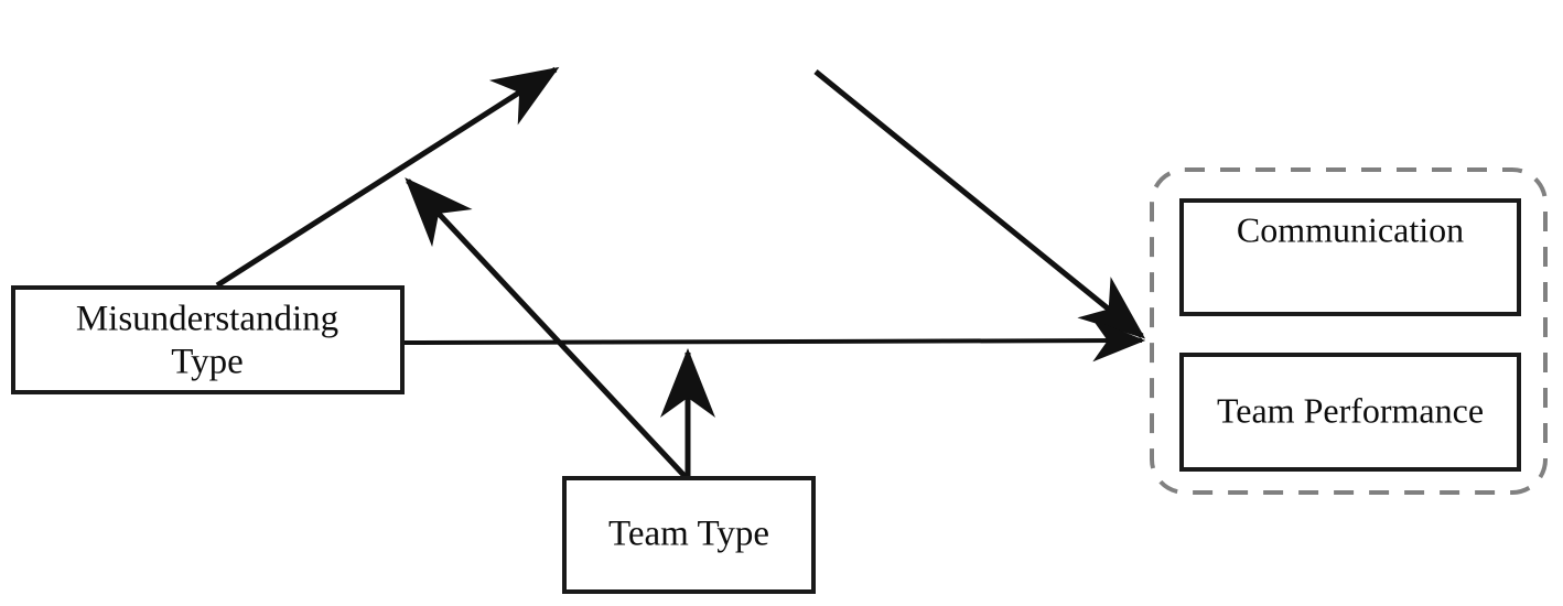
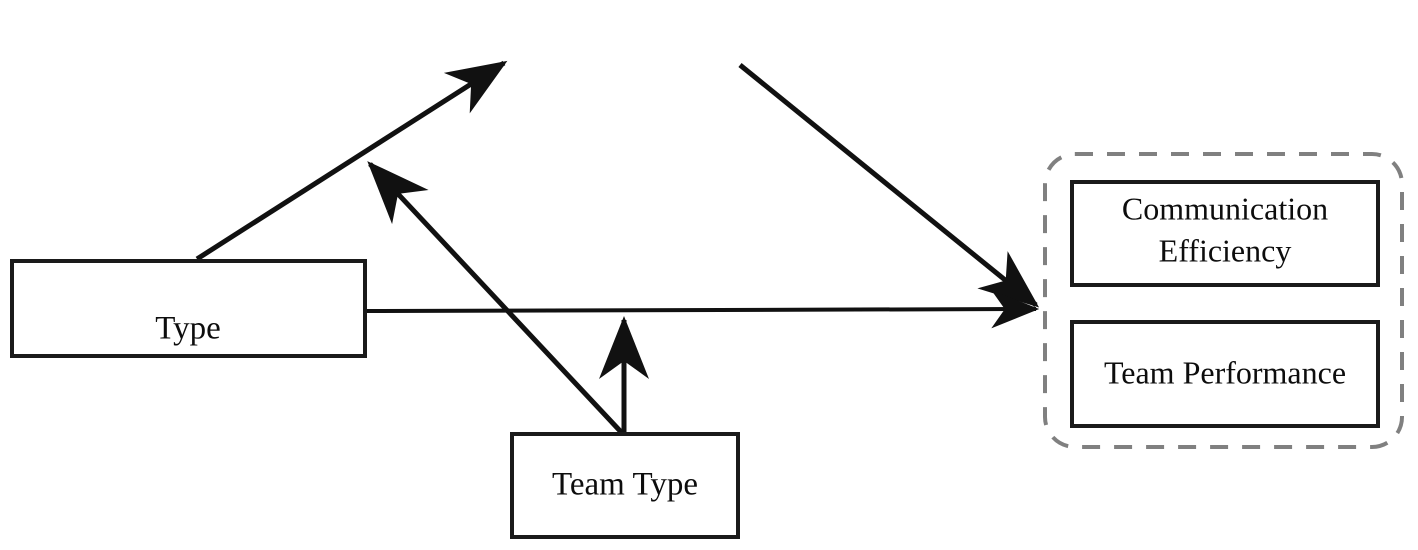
- Misunderstanding
  Type
  Team Type
  Communication
+ Efficiency
  Team Performance
